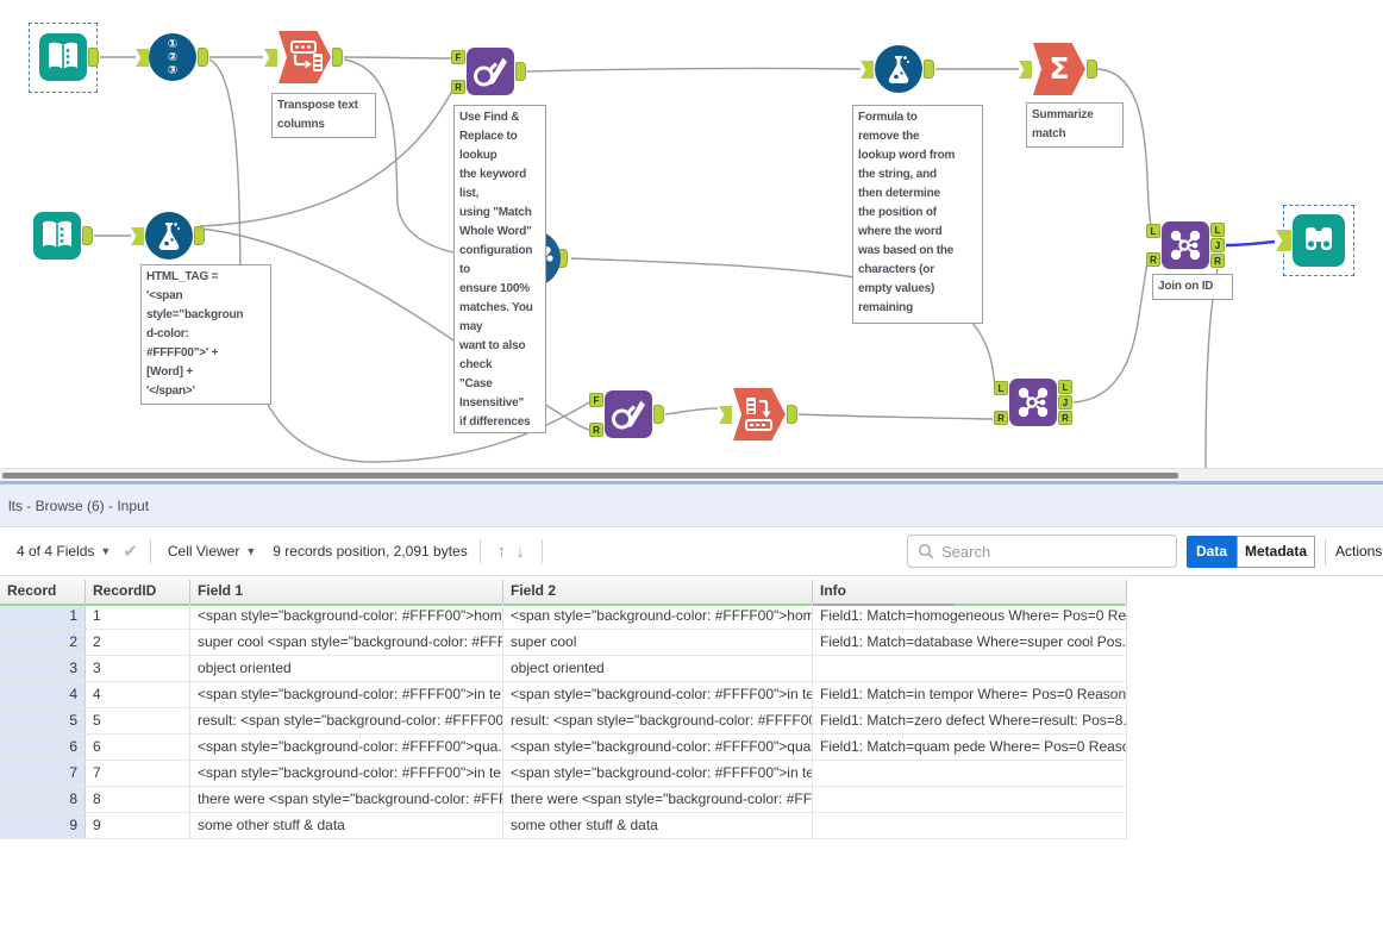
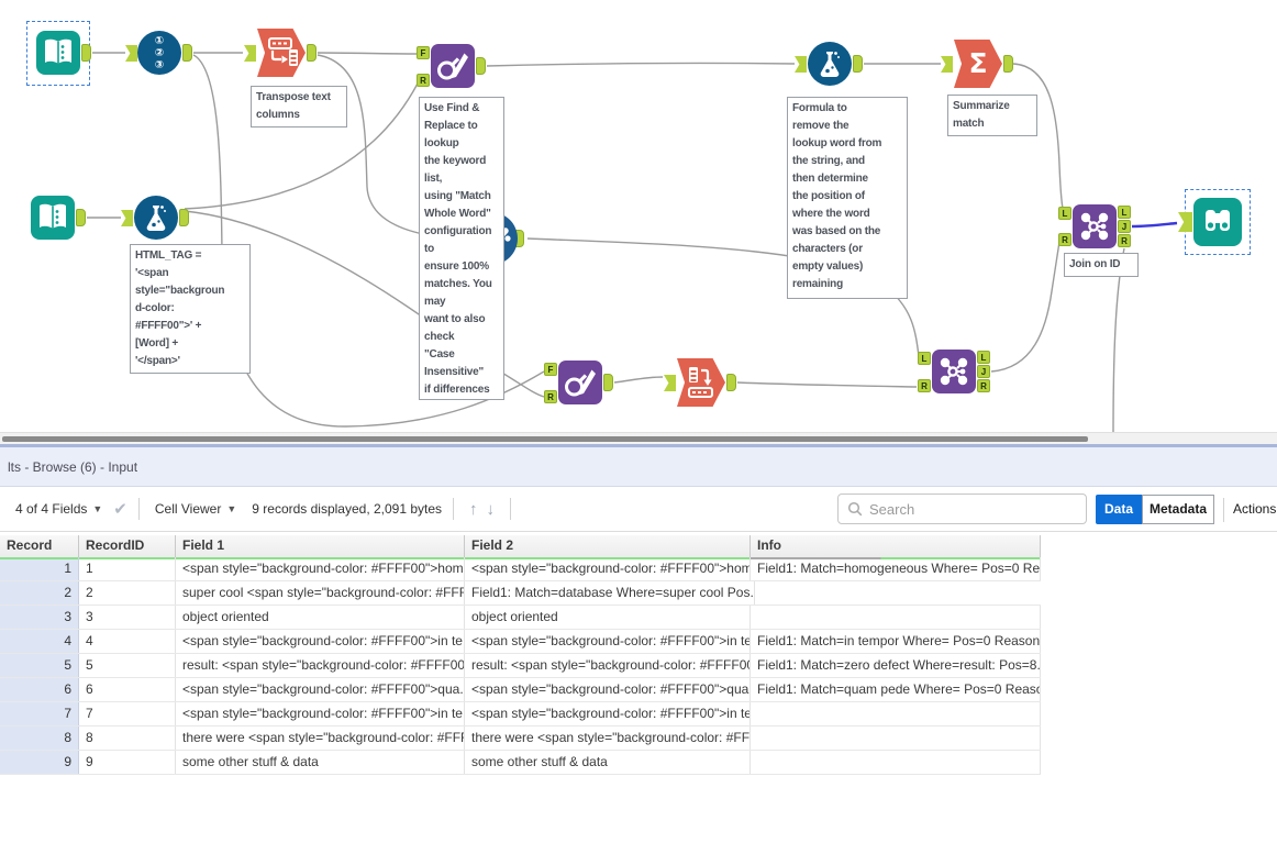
  ①
  ②
  ③
  F
  R
  Σ
  L
  R
  L
  J
  R
  F
  R
  L
  R
  L
  J
  R
  Transpose text
  columns
  Use Find &
  Replace to lookup
  the keyword list,
  using "Match
  Whole Word"
  configuration to
  ensure 100%
  matches. You may
  want to also check
  "Case Insensitive"
  if differences
  HTML_TAG =
  '<span
  style="backgroun
  d-color:
  #FFFF00">' +
  [Word] +
  '</span>'
  Formula to
  remove the
  lookup word from
  the string, and
  then determine
  the position of
  where the word
  was based on the
  characters (or
  empty values)
  remaining
  Summarize match
  Join on ID
  lts - Browse (6) - Input
  4 of 4 Fields
  ▼
  ✔
  Cell Viewer
  ▼
- 9 records position, 2,091 bytes
+ 9 records displayed, 2,091 bytes
  ↑
  ↓
  Search
  Data
  Metadata
  Actions
  Record
  RecordID
  Field 1
  Field 2
  Info
  1
  1
  <span style="background-color: #FFFF00">hom
  <span style="background-color: #FFFF00">hom
  Field1: Match=homogeneous Where= Pos=0 Re
  2
  2
  super cool <span style="background-color: #FFF
- super cool
  Field1: Match=database Where=super cool Pos.
  3
  3
  object oriented
  object oriented
  4
  4
  <span style="background-color: #FFFF00">in te.
  <span style="background-color: #FFFF00">in te
  Field1: Match=in tempor Where= Pos=0 Reason
  5
  5
  result: <span style="background-color: #FFFF00
  result: <span style="background-color: #FFFF00
  Field1: Match=zero defect Where=result: Pos=8.
  6
  6
  <span style="background-color: #FFFF00">qua.
  <span style="background-color: #FFFF00">qua.
  Field1: Match=quam pede Where= Pos=0 Reaso
  7
  7
  <span style="background-color: #FFFF00">in te.
  <span style="background-color: #FFFF00">in te
  8
  8
  there were <span style="background-color: #FFF
  there were <span style="background-color: #FF
  9
  9
  some other stuff & data
  some other stuff & data
